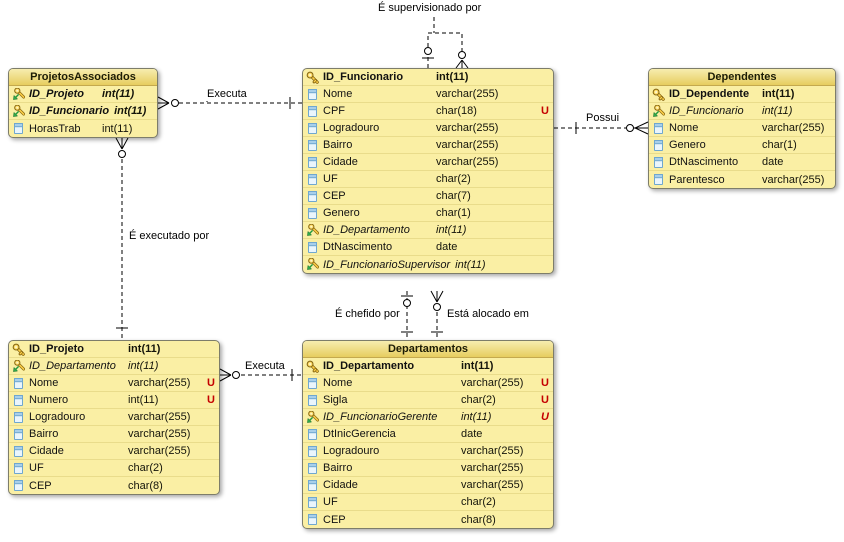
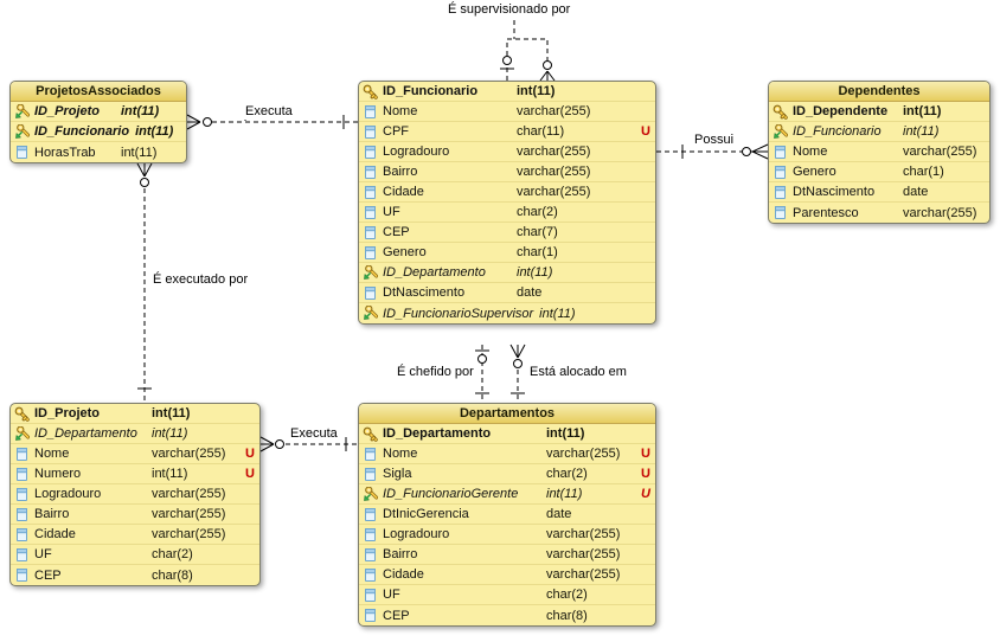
  É supervisionado por
  Executa
  Possui
  É executado por
  Executa
  É chefido por
  Está alocado em
  ProjetosAssociados
  ID_Projeto
  int(11)
  ID_Funcionario
  int(11)
  HorasTrab
  int(11)
  ID_Funcionario
  int(11)
  Nome
  varchar(255)
  CPF
- char(18)
+ char(11)
  U
  Logradouro
  varchar(255)
  Bairro
  varchar(255)
  Cidade
  varchar(255)
  UF
  char(2)
  CEP
  char(7)
  Genero
  char(1)
  ID_Departamento
  int(11)
  DtNascimento
  date
  ID_FuncionarioSupervisor
  int(11)
  Dependentes
  ID_Dependente
  int(11)
  ID_Funcionario
  int(11)
  Nome
  varchar(255)
  Genero
  char(1)
  DtNascimento
  date
  Parentesco
  varchar(255)
  ID_Projeto
  int(11)
  ID_Departamento
  int(11)
  Nome
  varchar(255)
  U
  Numero
  int(11)
  U
  Logradouro
  varchar(255)
  Bairro
  varchar(255)
  Cidade
  varchar(255)
  UF
  char(2)
  CEP
  char(8)
  Departamentos
  ID_Departamento
  int(11)
  Nome
  varchar(255)
  U
  Sigla
  char(2)
  U
  ID_FuncionarioGerente
  int(11)
  U
  DtInicGerencia
  date
  Logradouro
  varchar(255)
  Bairro
  varchar(255)
  Cidade
  varchar(255)
  UF
  char(2)
  CEP
  char(8)
